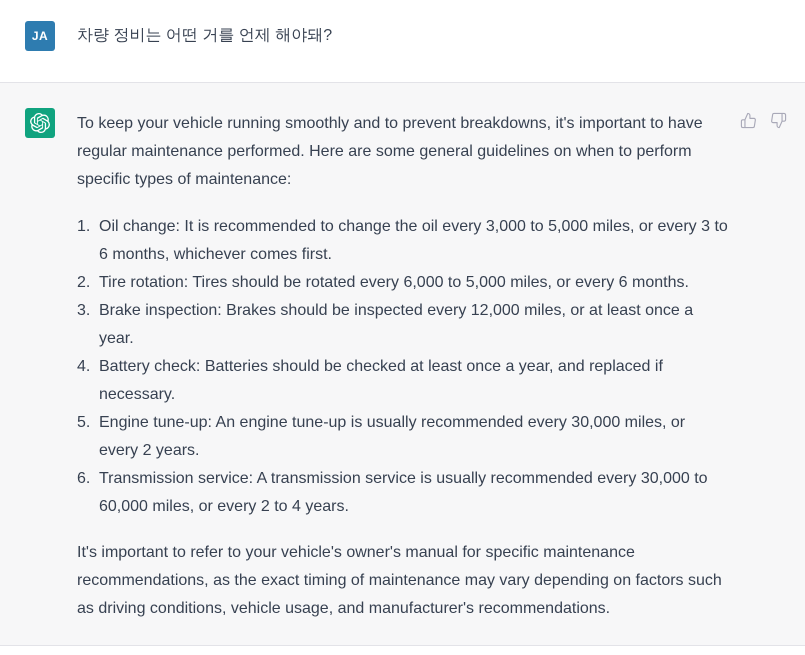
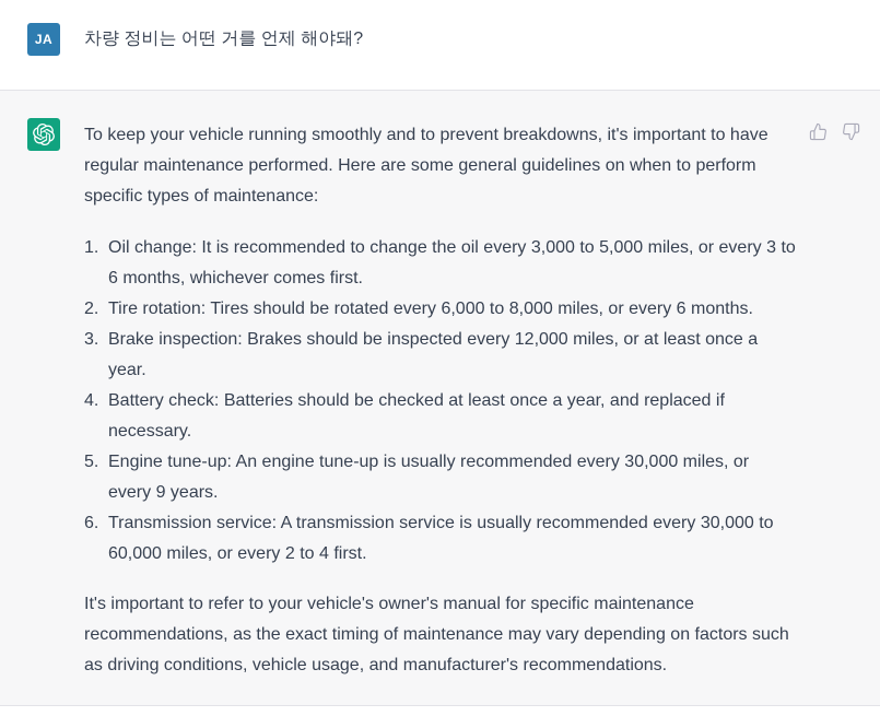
  JA
  차량 정비는 어떤 거를 언제 해야돼?
  To keep your vehicle running smoothly and to prevent breakdowns, it's important to have regular maintenance performed. Here are some general guidelines on when to perform specific types of maintenance:
  1.
  Oil change: It is recommended to change the oil every 3,000 to 5,000 miles, or every 3 to 6 months, whichever comes first.
  2.
- Tire rotation: Tires should be rotated every 6,000 to 5,000 miles, or every 6 months.
+ Tire rotation: Tires should be rotated every 6,000 to 8,000 miles, or every 6 months.
  3.
  Brake inspection: Brakes should be inspected every 12,000 miles, or at least once a year.
  4.
  Battery check: Batteries should be checked at least once a year, and replaced if necessary.
  5.
- Engine tune-up: An engine tune-up is usually recommended every 30,000 miles, or every 2 years.
+ Engine tune-up: An engine tune-up is usually recommended every 30,000 miles, or every 9 years.
  6.
- Transmission service: A transmission service is usually recommended every 30,000 to 60,000 miles, or every 2 to 4 years.
+ Transmission service: A transmission service is usually recommended every 30,000 to 60,000 miles, or every 2 to 4 first.
  It's important to refer to your vehicle's owner's manual for specific maintenance recommendations, as the exact timing of maintenance may vary depending on factors such as driving conditions, vehicle usage, and manufacturer's recommendations.
